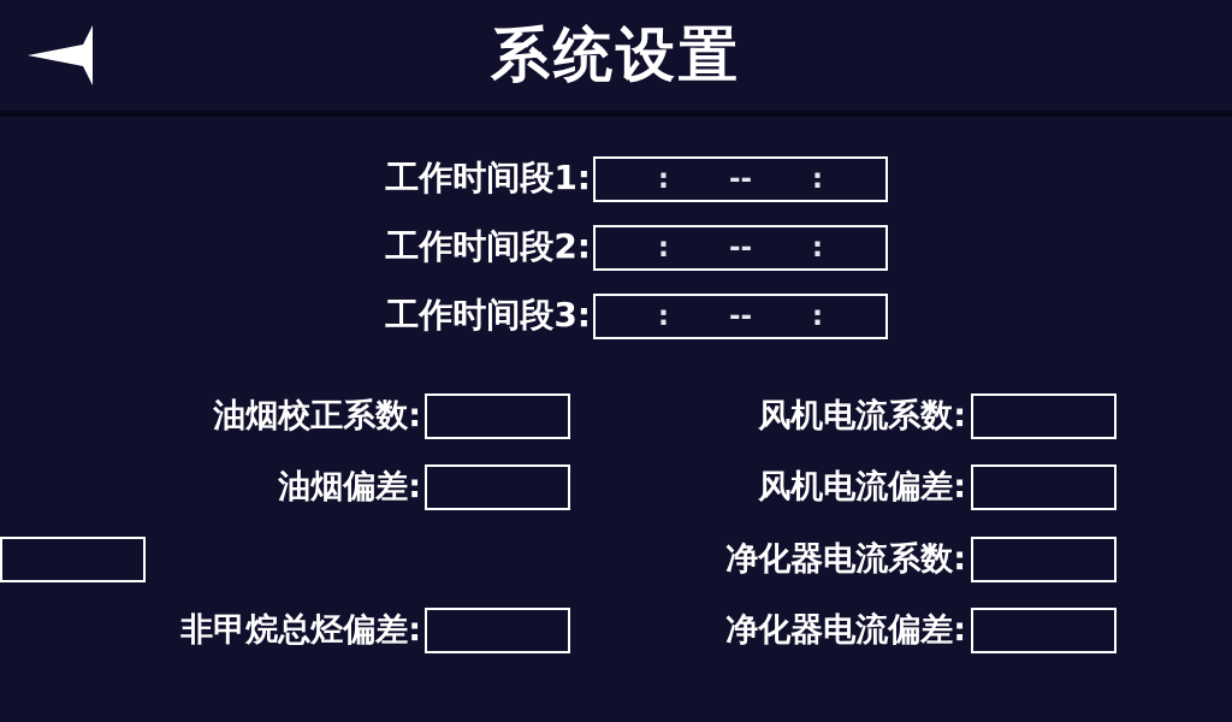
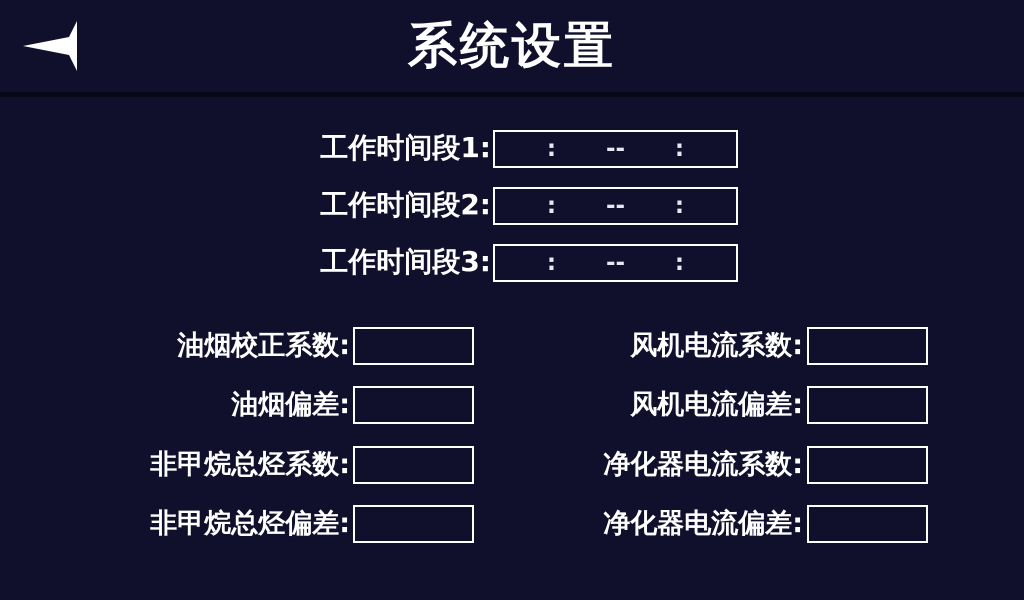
  系统设置
  工作时间段1:
  :
  --
  :
  工作时间段2:
  :
  --
  :
  工作时间段3:
  :
  --
  :
  油烟校正系数:
  风机电流系数:
  油烟偏差:
  风机电流偏差:
+ 非甲烷总烃系数:
  净化器电流系数:
  非甲烷总烃偏差:
  净化器电流偏差:
